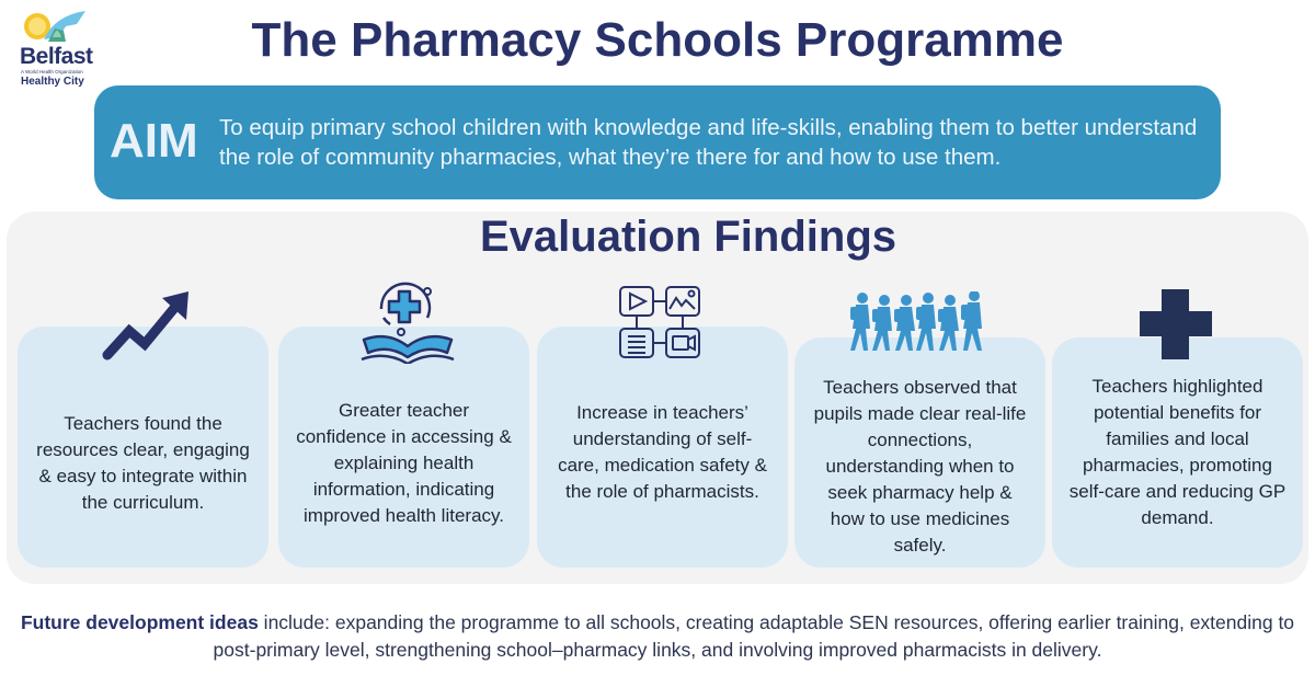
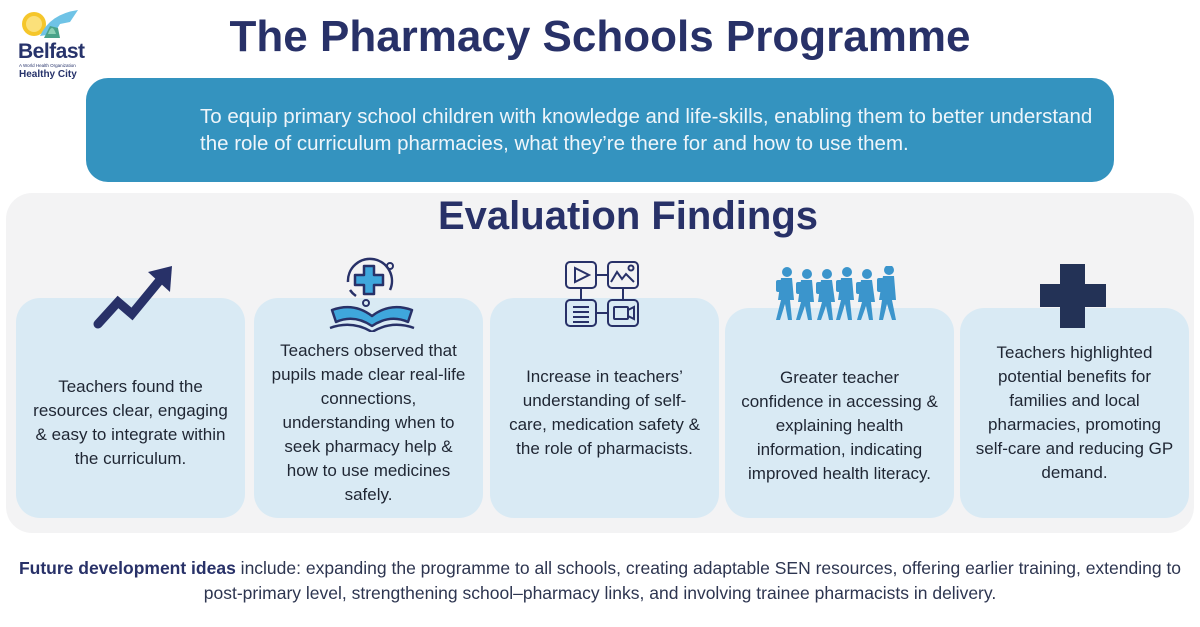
  Belfast
  Healthy City
  The Pharmacy Schools Programme
- AIM
- To equip primary school children with knowledge and life-skills, enabling them to better understand the role of community pharmacies, what they’re there for and how to use them.
+ To equip primary school children with knowledge and life-skills, enabling them to better understand the role of curriculum pharmacies, what they’re there for and how to use them.
  Evaluation Findings
  Teachers found the resources clear, engaging & easy to integrate within the curriculum.
- Greater teacher confidence in accessing & explaining health information, indicating improved health literacy.
+ Teachers observed that pupils made clear real-life connections, understanding when to seek pharmacy help & how to use medicines safely.
  Increase in teachers’ understanding of self-care, medication safety & the role of pharmacists.
- Teachers observed that pupils made clear real-life connections, understanding when to seek pharmacy help & how to use medicines safely.
+ Greater teacher confidence in accessing & explaining health information, indicating improved health literacy.
  Teachers highlighted potential benefits for families and local pharmacies, promoting self-care and reducing GP demand.
- Future development ideas include: expanding the programme to all schools, creating adaptable SEN resources, offering earlier training, extending to post-primary level, strengthening school–pharmacy links, and involving improved pharmacists in delivery.
+ Future development ideas include: expanding the programme to all schools, creating adaptable SEN resources, offering earlier training, extending to post-primary level, strengthening school–pharmacy links, and involving trainee pharmacists in delivery.
